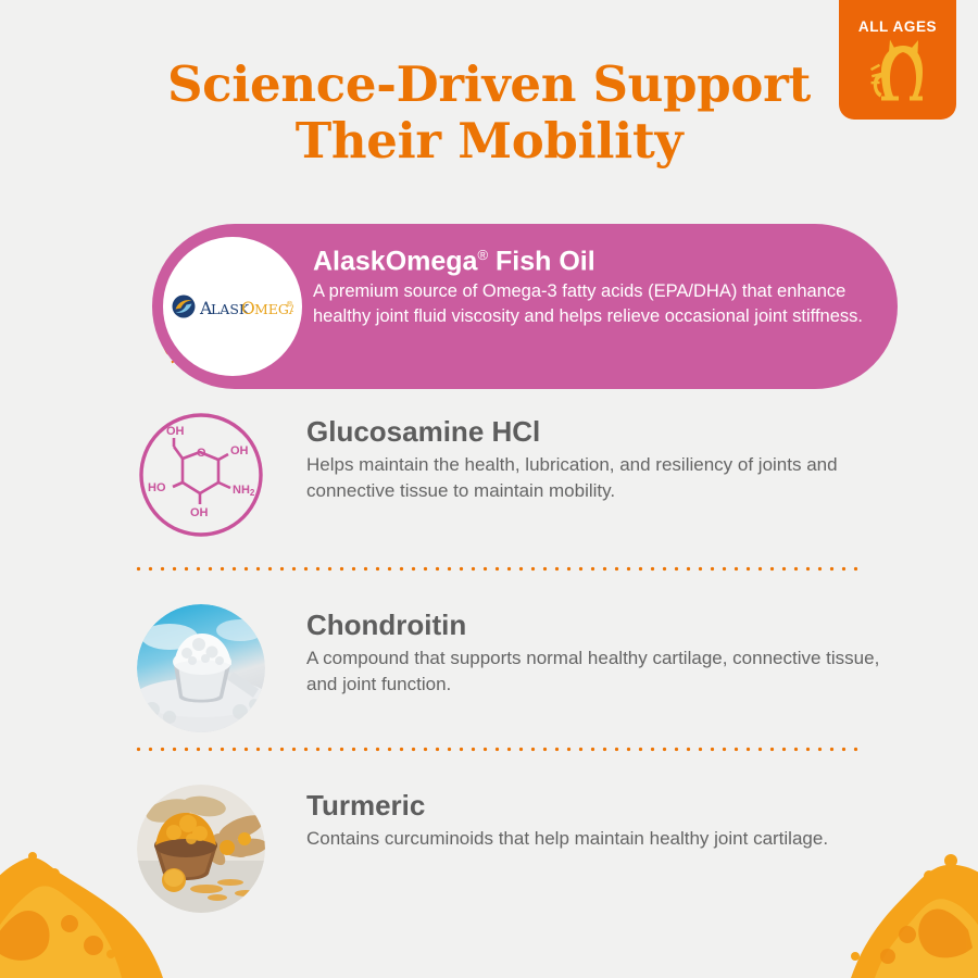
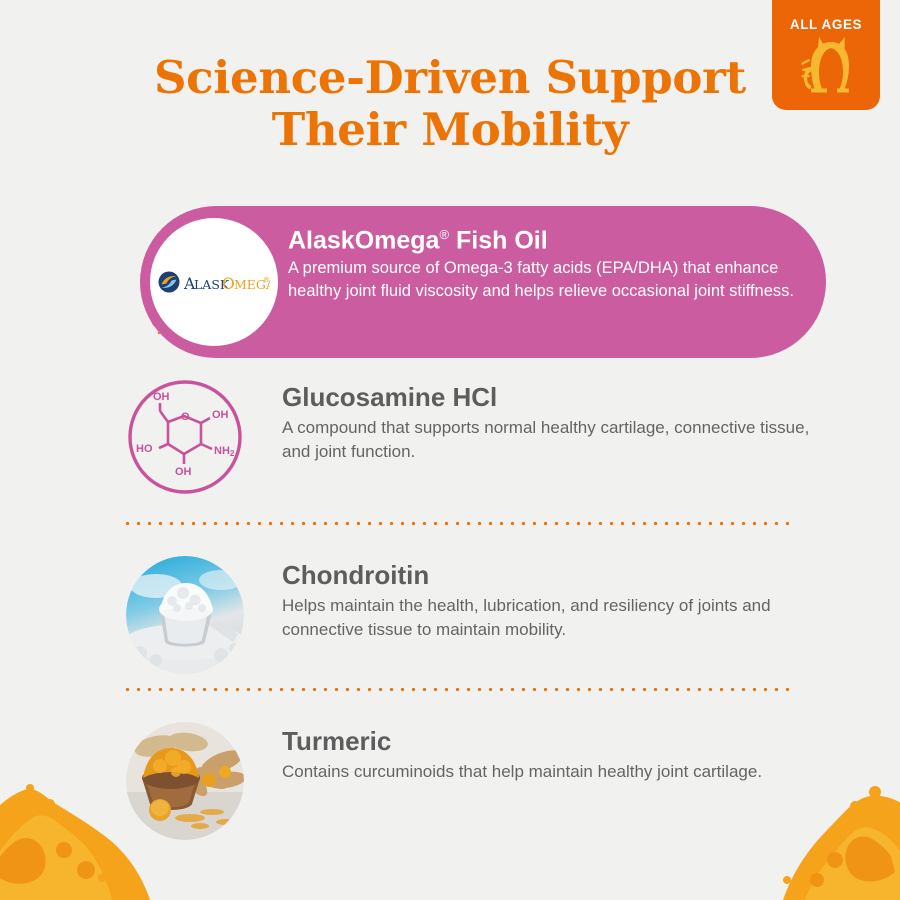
  ALL AGES
  Science-Driven Support
  Their Mobility
  A
  LASK
  O
  MEG
  ®
  AlaskOmega® Fish Oil
  A premium source of Omega-3 fatty acids (EPA/DHA) that enhance healthy joint fluid viscosity and helps relieve occasional joint stiffness.
  OH
  O
  OH
  HO
  OH
  NH2
  Glucosamine HCl
- Helps maintain the health, lubrication, and resiliency of joints and connective tissue to maintain mobility.
+ A compound that supports normal healthy cartilage, connective tissue, and joint function.
  Chondroitin
- A compound that supports normal healthy cartilage, connective tissue, and joint function.
+ Helps maintain the health, lubrication, and resiliency of joints and connective tissue to maintain mobility.
  Turmeric
  Contains curcuminoids that help maintain healthy joint cartilage.
